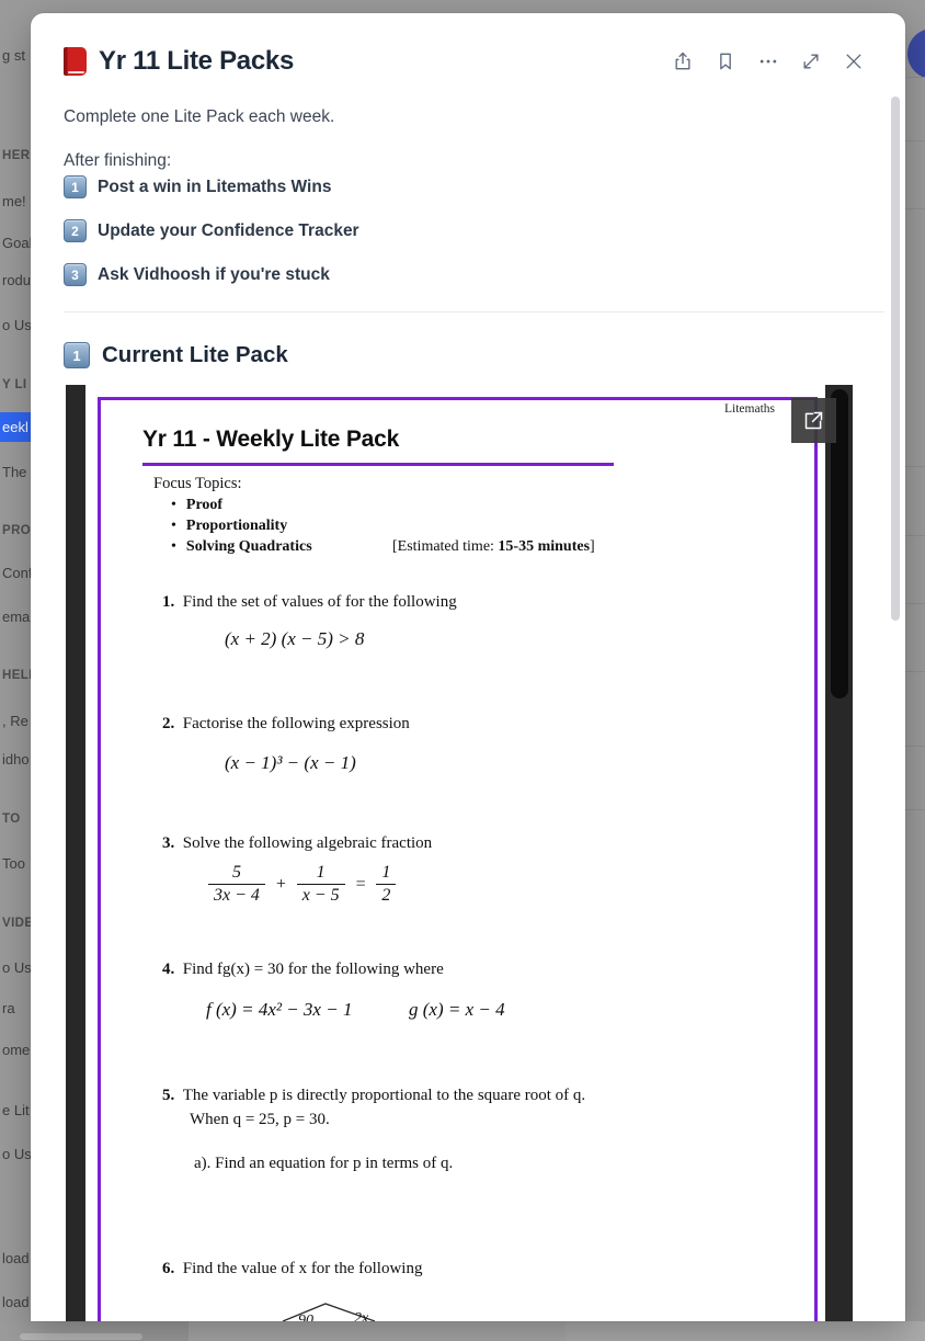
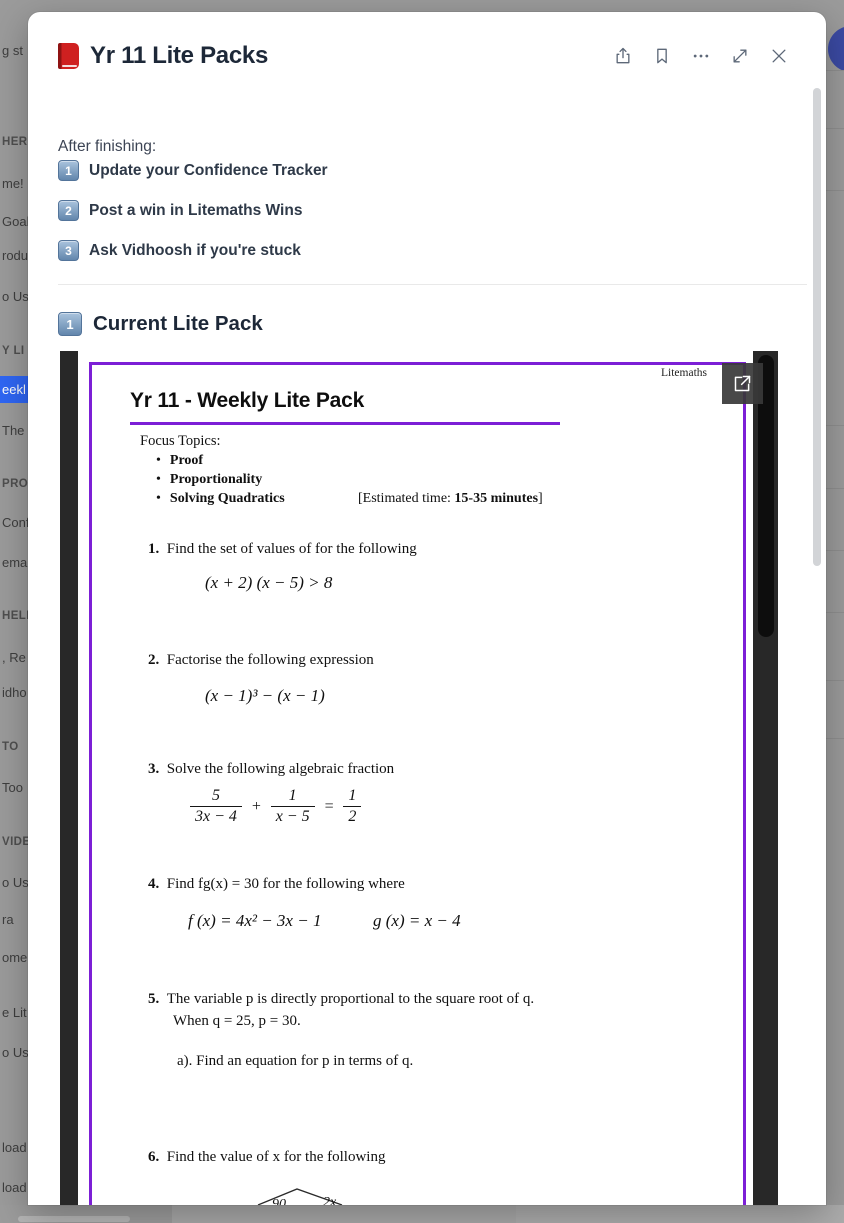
  g st
  HER
  me!
  Goa
  rodu
  o Us
  Y LI
  eekl
  The
  PRO
  Con
  ema
  HEL
  , Re
  idho
  TO
  Too
  VIDE
  o Us
  ra
  ome
  e Lit
  o Us
  load
  load
  Yr 11 Lite Packs
- Complete one Lite Pack each week.
  After finishing:
  1
- Post a win in Litemaths Wins
+ Update your Confidence Tracker
  2
- Update your Confidence Tracker
+ Post a win in Litemaths Wins
  3
  Ask Vidhoosh if you're stuck
  1
  Current Lite Pack
  Litemaths
  Yr 11 - Weekly Lite Pack
  Focus Topics:
  Proof
  Proportionality
  Solving Quadratics
  [Estimated time: 15-35 minutes]
  1. Find the set of values of for the following
  (x + 2) (x − 5) > 8
  2. Factorise the following expression
  (x − 1)³ − (x − 1)
  3. Solve the following algebraic fraction
  5
  3x − 4
  +
  1
  x − 5
  =
  1
  2
  4. Find fg(x) = 30 for the following where
  f (x) = 4x² − 3x − 1
  g (x) = x − 4
  5. The variable p is directly proportional to the square root of q.
  When q = 25, p = 30.
  a). Find an equation for p in terms of q.
  6. Find the value of x for the following
  90
  2x
